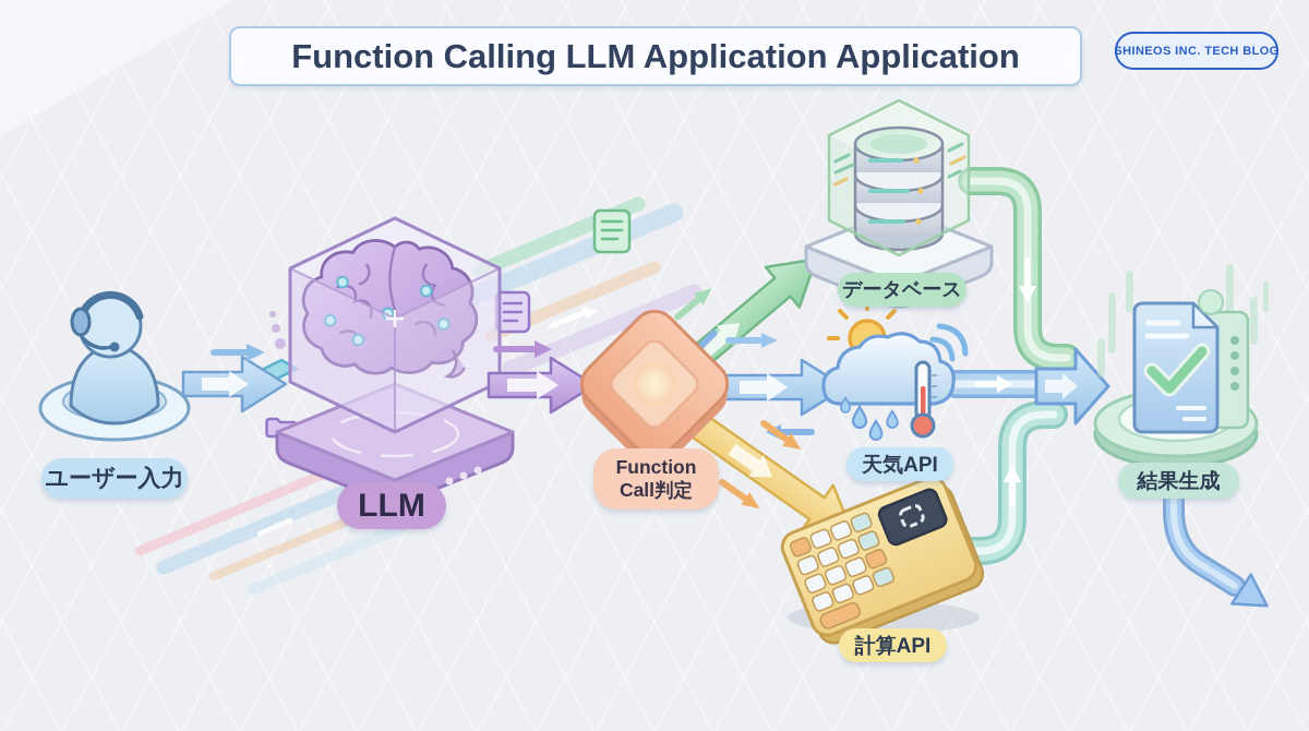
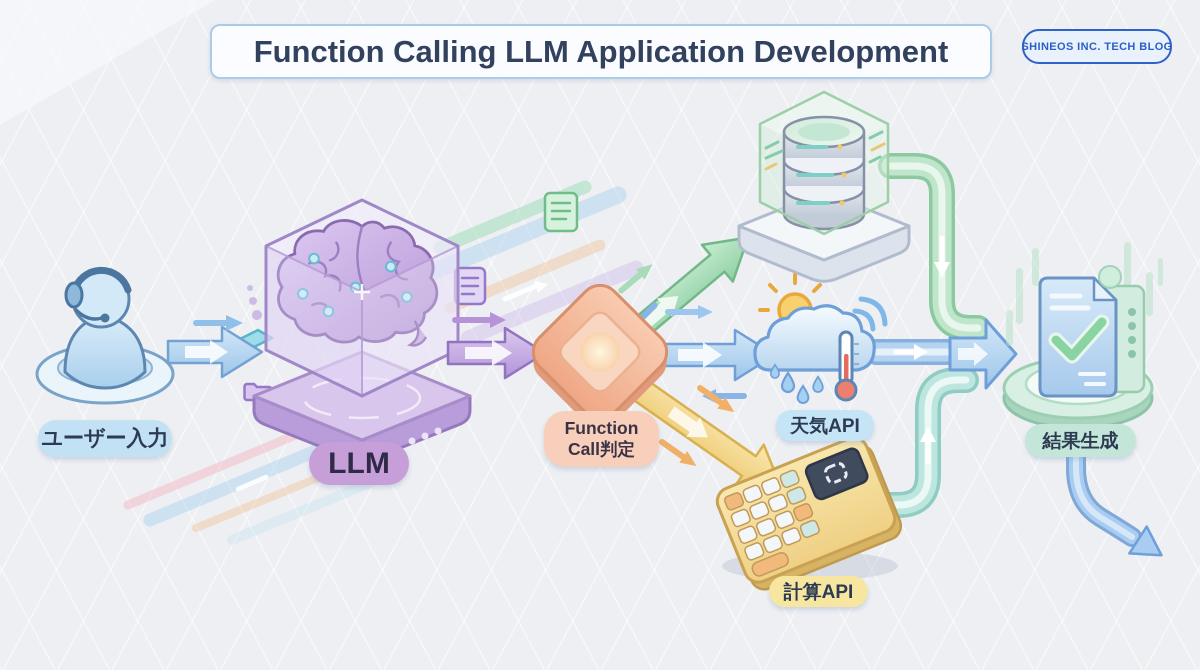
- Function Calling LLM Application Application
+ Function Calling LLM Application Development
  SHINEOS INC. TECH BLOG
  ユーザー入力
  LLM
  Function
  Call判定
- データベース
  天気API
  計算API
  結果生成
